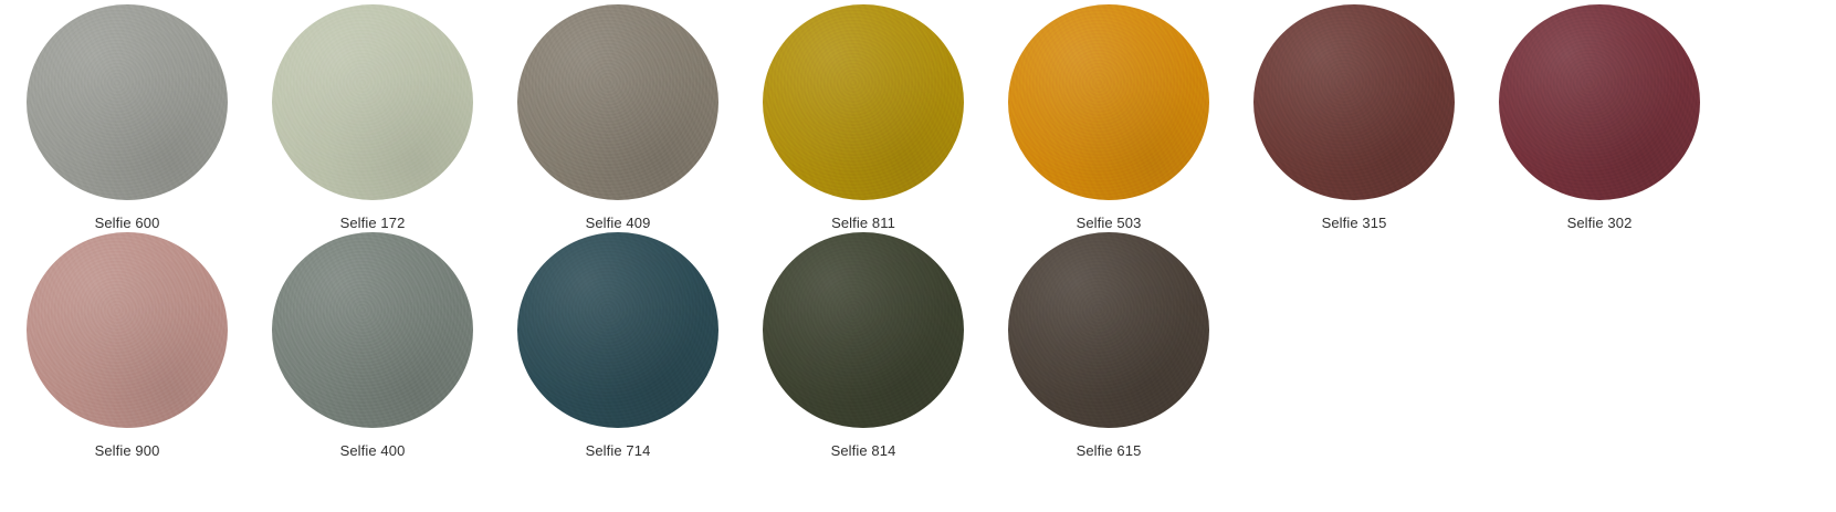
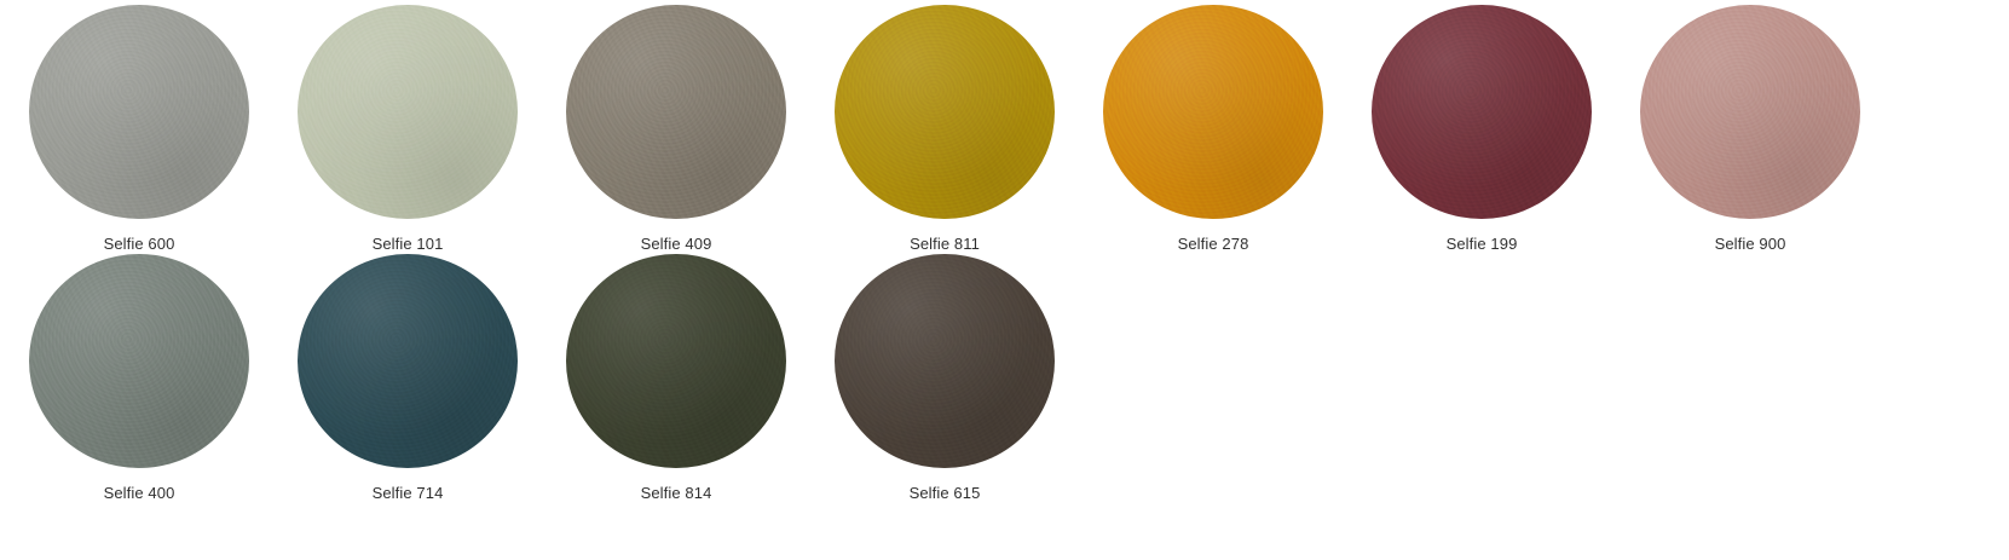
  Selfie 600
- Selfie 172
+ Selfie 101
  Selfie 409
  Selfie 811
- Selfie 503
+ Selfie 278
- Selfie 315
- Selfie 302
+ Selfie 199
  Selfie 900
  Selfie 400
  Selfie 714
  Selfie 814
  Selfie 615
